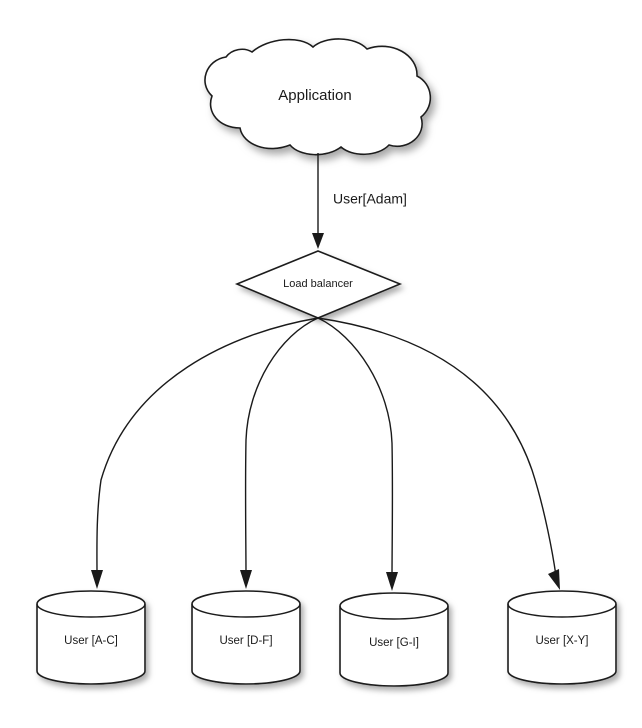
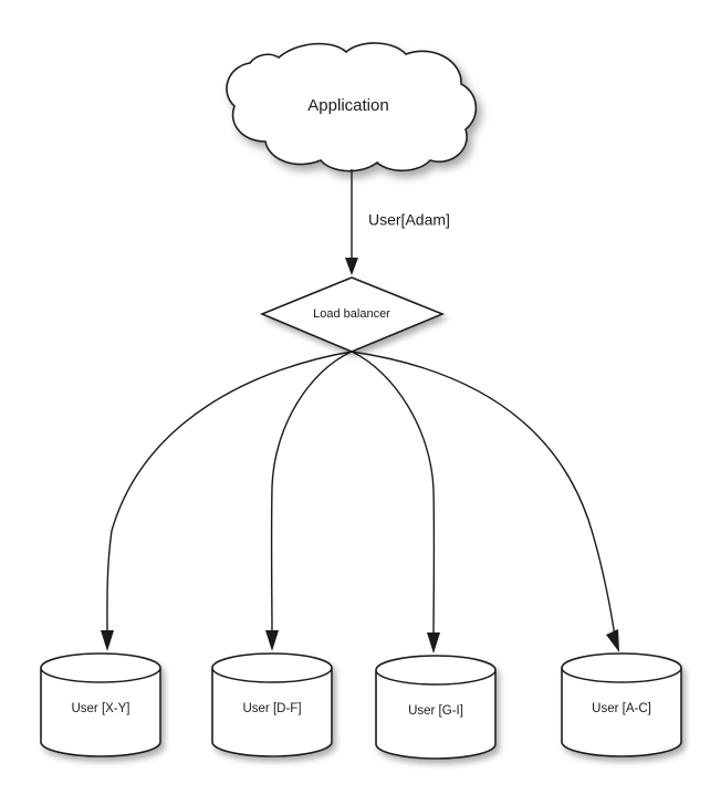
  Application
  User[Adam]
  Load balancer
- User [A-C]
+ User [X-Y]
  User [D-F]
  User [G-I]
- User [X-Y]
+ User [A-C]
